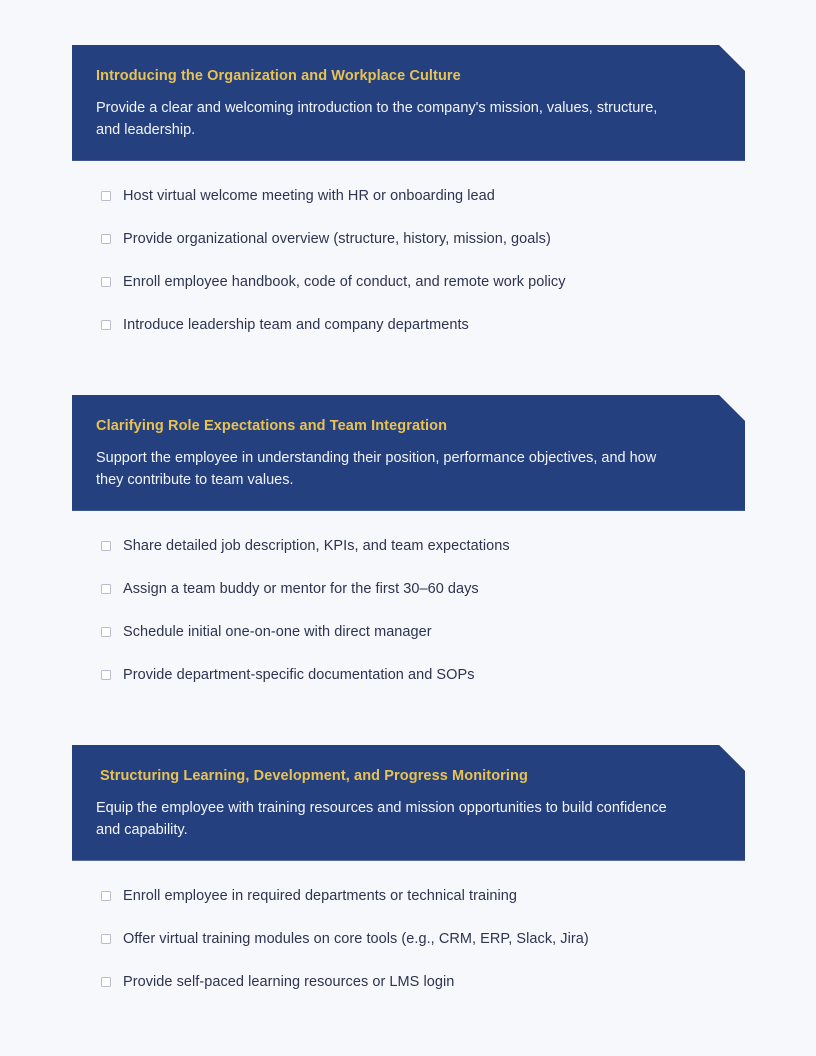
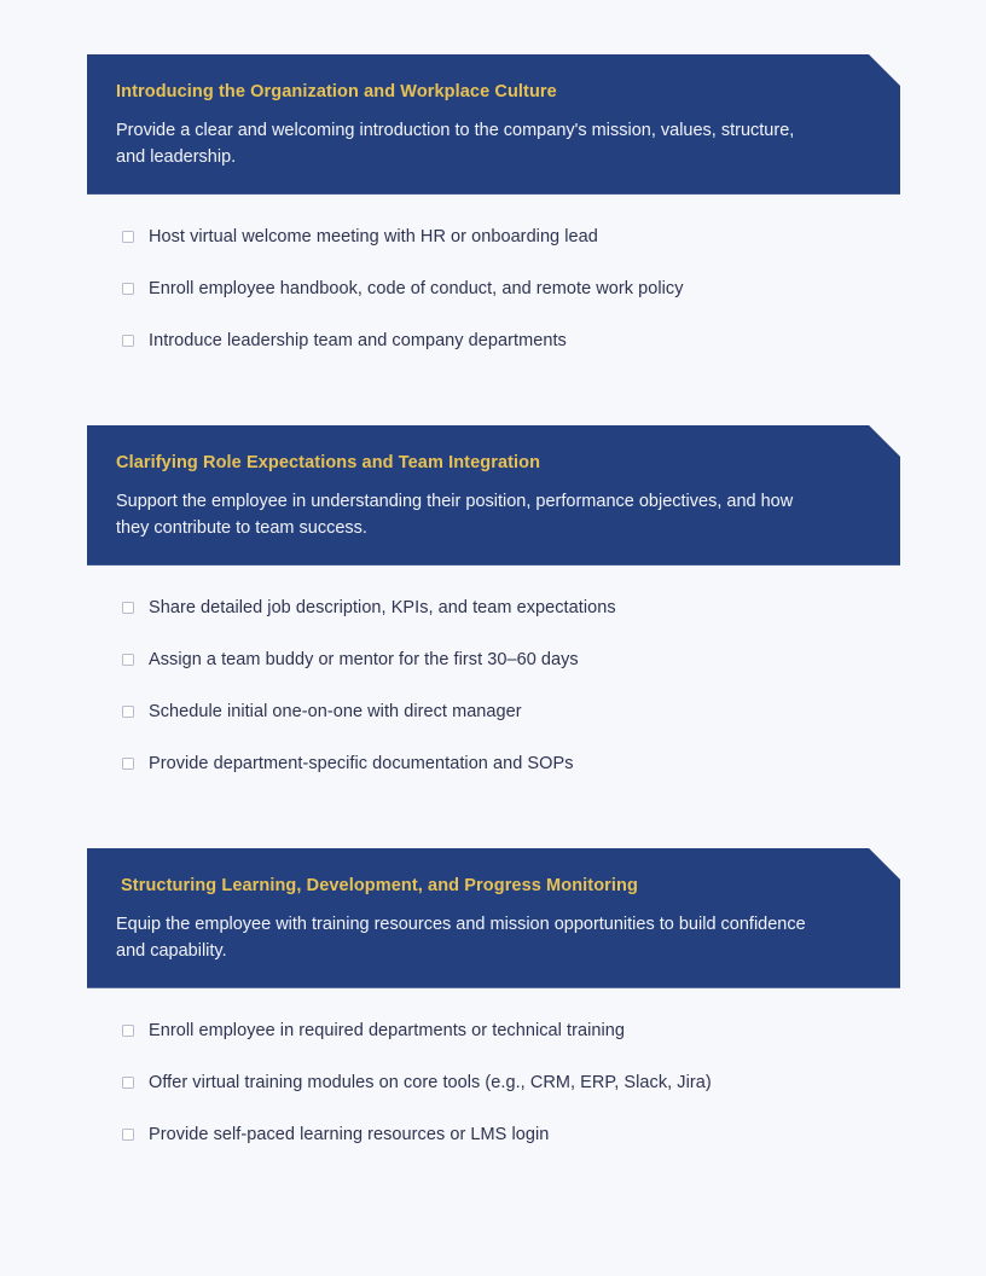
  Introducing the Organization and Workplace Culture
  Provide a clear and welcoming introduction to the company's mission, values, structure, and leadership.
  Host virtual welcome meeting with HR or onboarding lead
- Provide organizational overview (structure, history, mission, goals)
  Enroll employee handbook, code of conduct, and remote work policy
  Introduce leadership team and company departments
  Clarifying Role Expectations and Team Integration
- Support the employee in understanding their position, performance objectives, and how they contribute to team values.
+ Support the employee in understanding their position, performance objectives, and how they contribute to team success.
  Share detailed job description, KPIs, and team expectations
  Assign a team buddy or mentor for the first 30–60 days
  Schedule initial one-on-one with direct manager
  Provide department-specific documentation and SOPs
  Structuring Learning, Development, and Progress Monitoring
  Equip the employee with training resources and mission opportunities to build confidence and capability.
  Enroll employee in required departments or technical training
  Offer virtual training modules on core tools (e.g., CRM, ERP, Slack, Jira)
  Provide self-paced learning resources or LMS login
